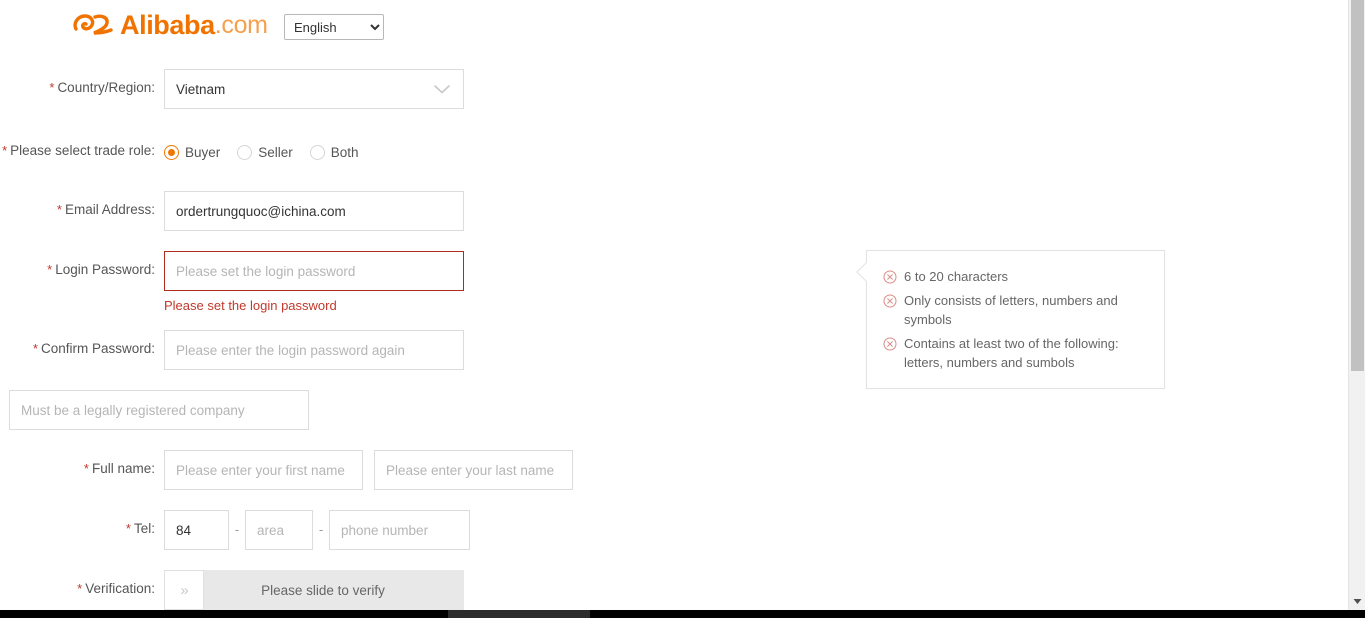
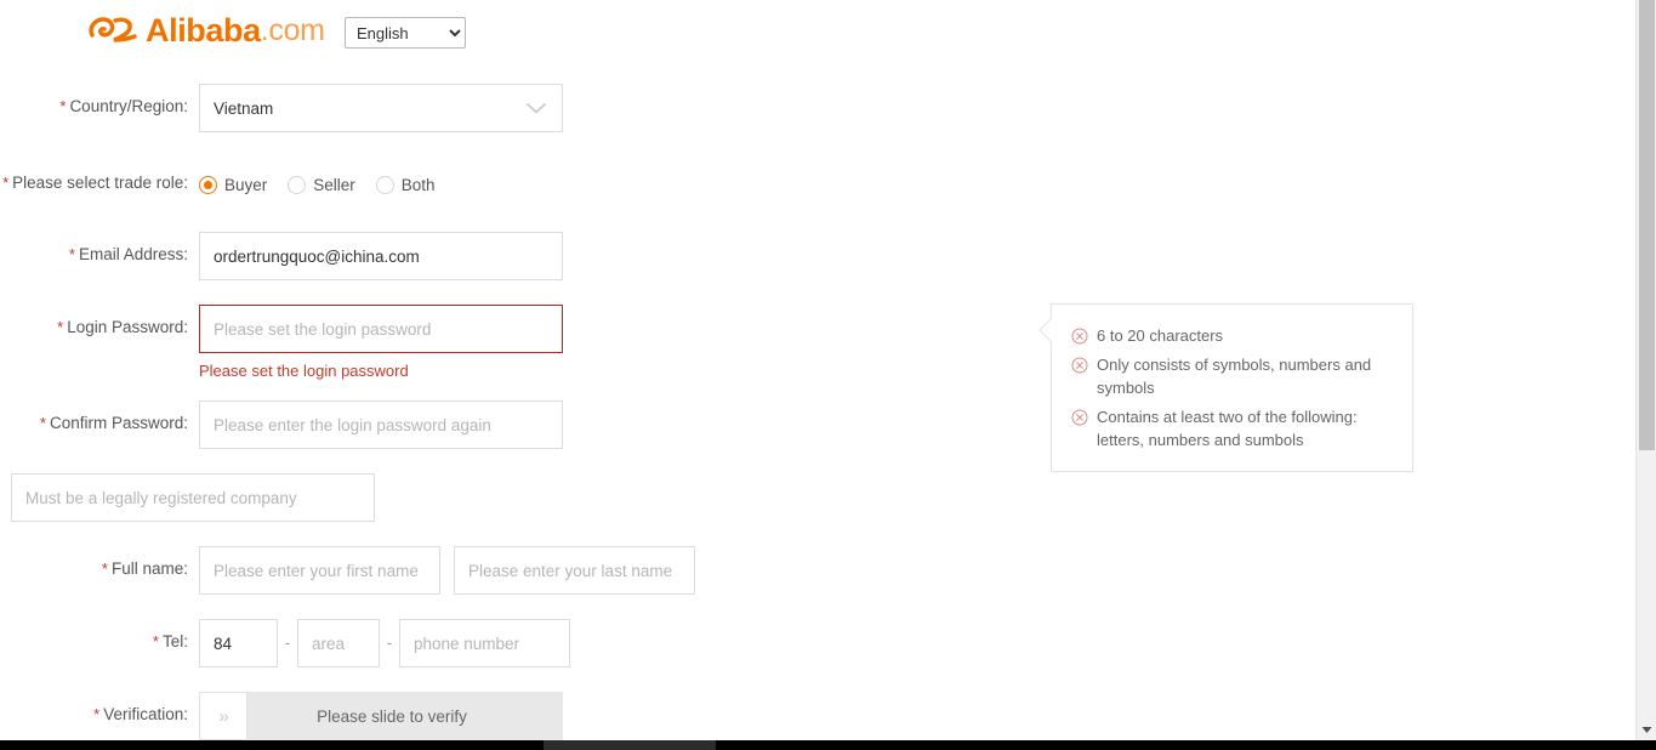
  Alibaba
  .com
  English
  * Country/Region:
  Vietnam
  * Please select trade role:
  Buyer
  Seller
  Both
  * Email Address:
  ordertrungquoc@ichina.com
  * Login Password:
  Please set the login password
  Please set the login password
  * Confirm Password:
  Please enter the login password again
  Must be a legally registered company
  * Full name:
  Please enter your first name
  Please enter your last name
  * Tel:
  84
  -
  area
  -
  phone number
  * Verification:
  Please slide to verify
  »
  6 to 20 characters
- Only consists of letters, numbers and symbols
+ Only consists of symbols, numbers and symbols
  Contains at least two of the following: letters, numbers and sumbols
